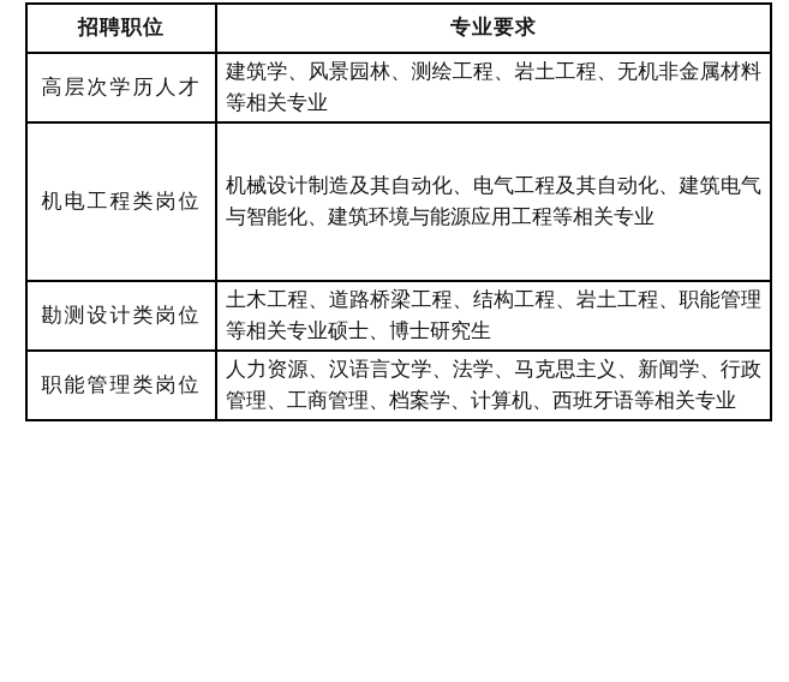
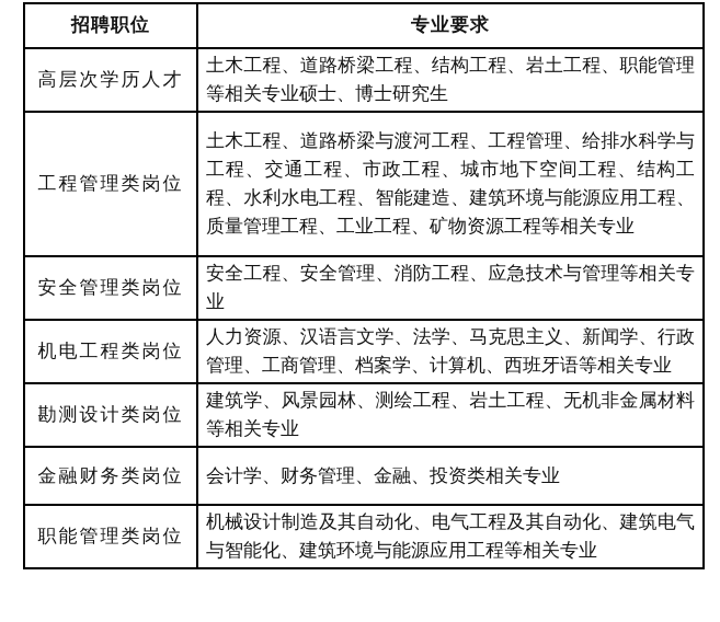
  招聘职位	专业要求
- 高层次学历人才	建筑学、风景园林、测绘工程、岩土工程、无机非金属材料等相关专业
+ 高层次学历人才	土木工程、道路桥梁工程、结构工程、岩土工程、职能管理等相关专业硕士、博士研究生
+ 工程管理类岗位	土木工程、道路桥梁与渡河工程、工程管理、给排水科学与工程、交通工程、市政工程、城市地下空间工程、结构工程、水利水电工程、智能建造、建筑环境与能源应用工程、质量管理工程、工业工程、矿物资源工程等相关专业
+ 安全管理类岗位	安全工程、安全管理、消防工程、应急技术与管理等相关专业
- 机电工程类岗位	机械设计制造及其自动化、电气工程及其自动化、建筑电气与智能化、建筑环境与能源应用工程等相关专业
+ 机电工程类岗位	人力资源、汉语言文学、法学、马克思主义、新闻学、行政管理、工商管理、档案学、计算机、西班牙语等相关专业
- 勘测设计类岗位	土木工程、道路桥梁工程、结构工程、岩土工程、职能管理等相关专业硕士、博士研究生
+ 勘测设计类岗位	建筑学、风景园林、测绘工程、岩土工程、无机非金属材料等相关专业
+ 金融财务类岗位	会计学、财务管理、金融、投资类相关专业
- 职能管理类岗位	人力资源、汉语言文学、法学、马克思主义、新闻学、行政管理、工商管理、档案学、计算机、西班牙语等相关专业
+ 职能管理类岗位	机械设计制造及其自动化、电气工程及其自动化、建筑电气与智能化、建筑环境与能源应用工程等相关专业
